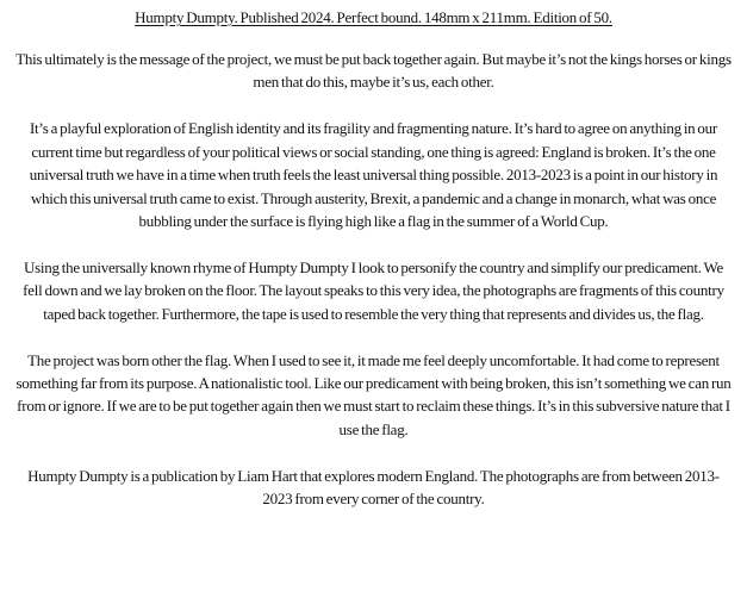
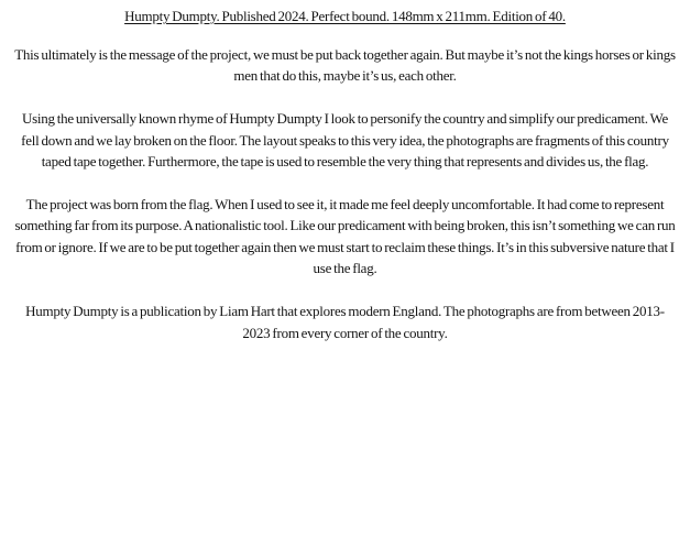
- Humpty Dumpty. Published 2024. Perfect bound. 148mm x 211mm. Edition of 50.
+ Humpty Dumpty. Published 2024. Perfect bound. 148mm x 211mm. Edition of 40.
  This ultimately is the message of the project, we must be put back together again. But maybe it’s not the kings horses or kings men that do this, maybe it’s us, each other.
- It’s a playful exploration of English identity and its fragility and fragmenting nature. It’s hard to agree on anything in our current time but regardless of your political views or social standing, one thing is agreed: England is broken. It’s the one universal truth we have in a time when truth feels the least universal thing possible. 2013-2023 is a point in our history in which this universal truth came to exist. Through austerity, Brexit, a pandemic and a change in monarch, what was once bubbling under the surface is flying high like a flag in the summer of a World Cup.
- Using the universally known rhyme of Humpty Dumpty I look to personify the country and simplify our predicament. We fell down and we lay broken on the floor. The layout speaks to this very idea, the photographs are fragments of this country taped back together. Furthermore, the tape is used to resemble the very thing that represents and divides us, the flag.
+ Using the universally known rhyme of Humpty Dumpty I look to personify the country and simplify our predicament. We fell down and we lay broken on the floor. The layout speaks to this very idea, the photographs are fragments of this country taped tape together. Furthermore, the tape is used to resemble the very thing that represents and divides us, the flag.
- The project was born other the flag. When I used to see it, it made me feel deeply uncomfortable. It had come to represent something far from its purpose. A nationalistic tool. Like our predicament with being broken, this isn’t something we can run from or ignore. If we are to be put together again then we must start to reclaim these things. It’s in this subversive nature that I use the flag.
+ The project was born from the flag. When I used to see it, it made me feel deeply uncomfortable. It had come to represent something far from its purpose. A nationalistic tool. Like our predicament with being broken, this isn’t something we can run from or ignore. If we are to be put together again then we must start to reclaim these things. It’s in this subversive nature that I use the flag.
  Humpty Dumpty is a publication by Liam Hart that explores modern England. The photographs are from between 2013-2023 from every corner of the country.
